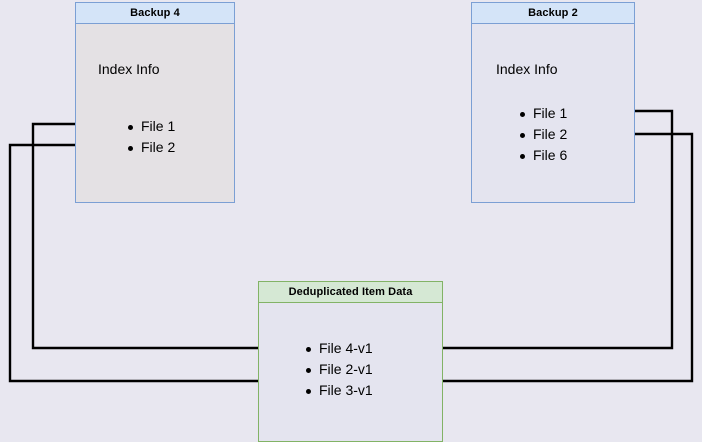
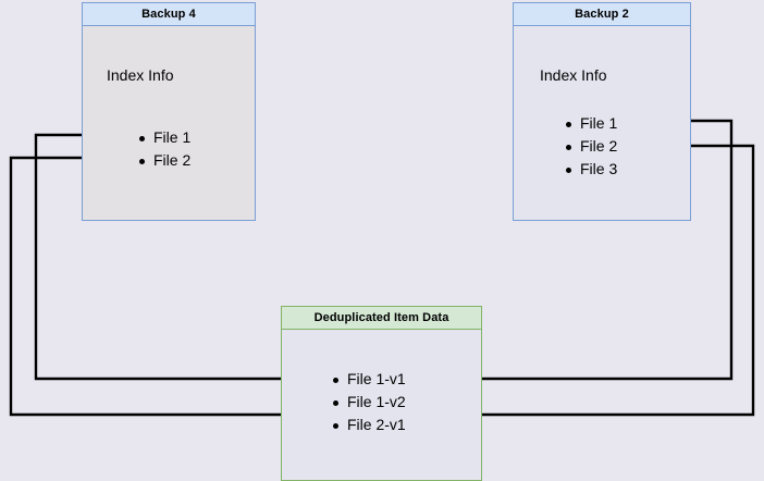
  Backup 4
  Index Info
  File 1
  File 2
  Backup 2
  Index Info
  File 1
  File 2
- File 6
+ File 3
  Deduplicated Item Data
- File 4-v1
+ File 1-v1
+ File 1-v2
  File 2-v1
- File 3-v1
